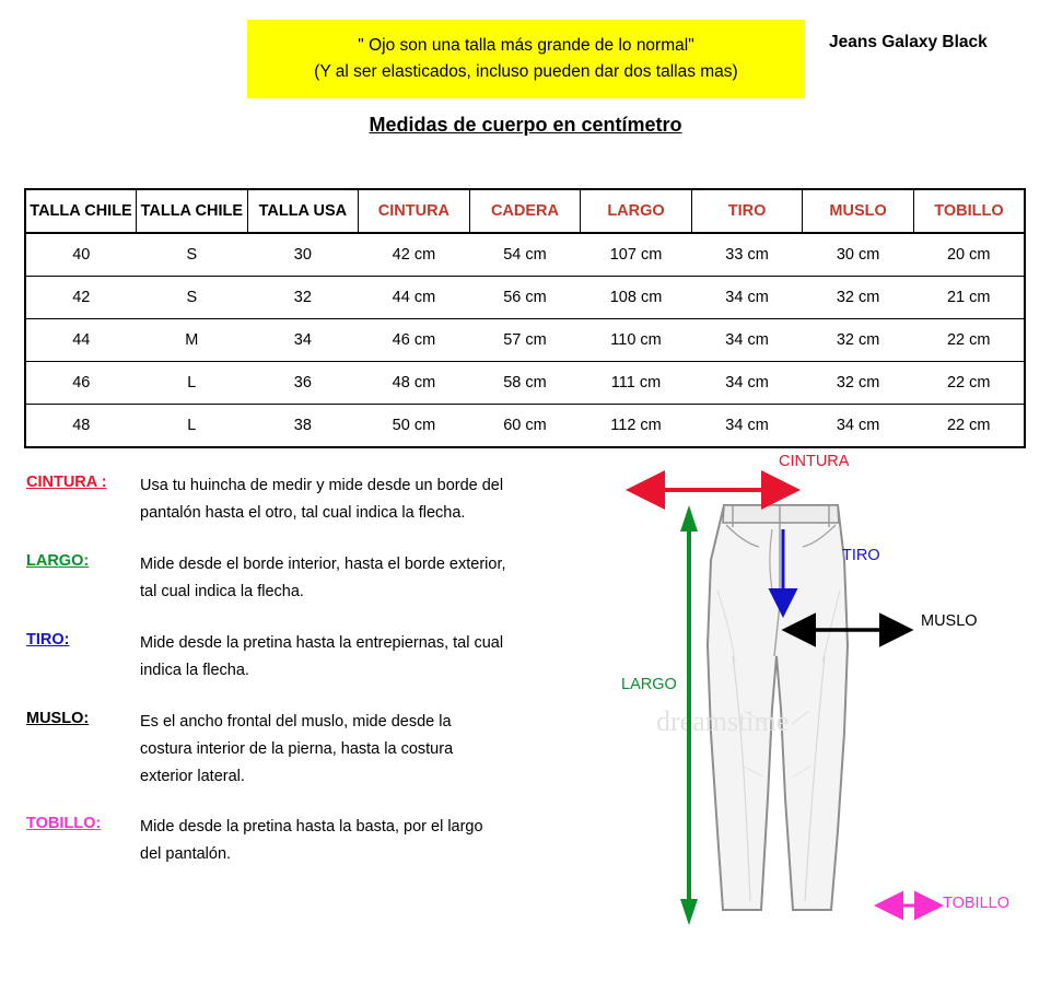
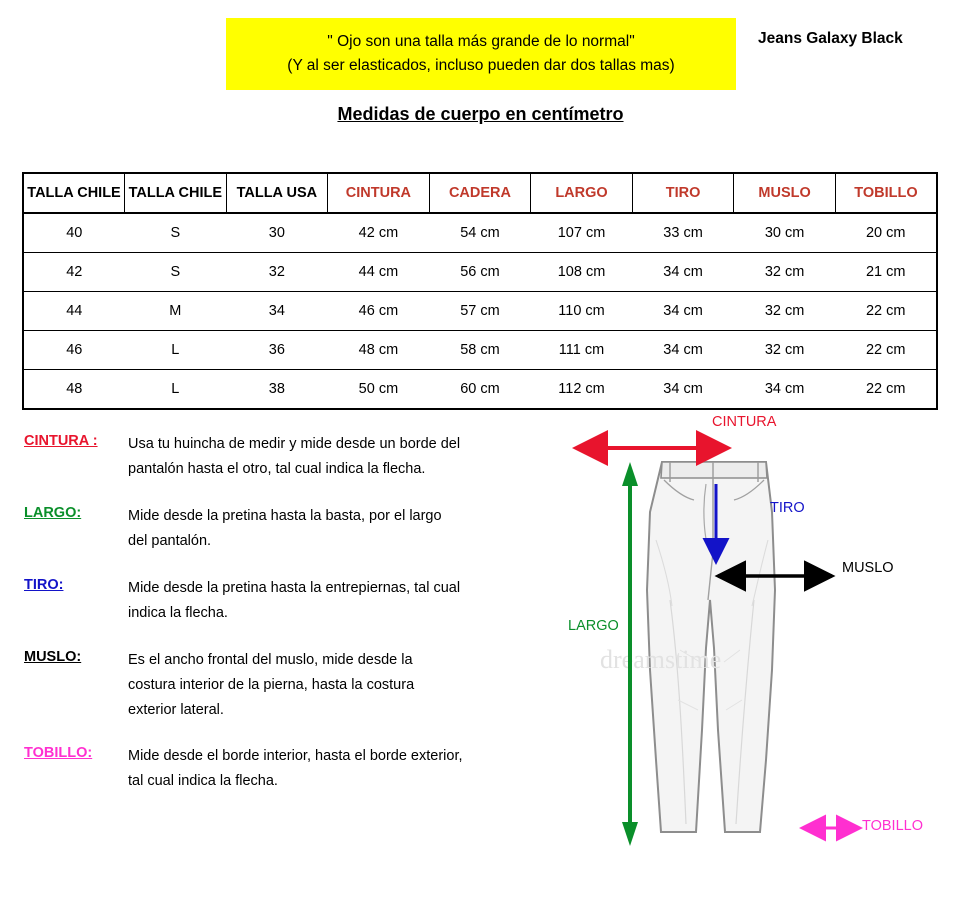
  " Ojo son una talla más grande de lo normal"
  (Y al ser elasticados, incluso pueden dar dos tallas mas)
  Jeans Galaxy Black
  Medidas de cuerpo en centímetro
  TALLA CHILE	TALLA CHILE	TALLA USA	CINTURA	CADERA	LARGO	TIRO	MUSLO	TOBILLO
  40	S	30	42 cm	54 cm	107 cm	33 cm	30 cm	20 cm
  42	S	32	44 cm	56 cm	108 cm	34 cm	32 cm	21 cm
  44	M	34	46 cm	57 cm	110 cm	34 cm	32 cm	22 cm
  46	L	36	48 cm	58 cm	111 cm	34 cm	32 cm	22 cm
  48	L	38	50 cm	60 cm	112 cm	34 cm	34 cm	22 cm
  CINTURA :
  Usa tu huincha de medir y mide desde un borde del pantalón hasta el otro, tal cual indica la flecha.
  LARGO:
- Mide desde el borde interior, hasta el borde exterior, tal cual indica la flecha.
+ Mide desde la pretina hasta la basta, por el largo del pantalón.
  TIRO:
  Mide desde la pretina hasta la entrepiernas, tal cual indica la flecha.
  MUSLO:
  Es el ancho frontal del muslo, mide desde la costura interior de la pierna, hasta la costura exterior lateral.
  TOBILLO:
- Mide desde la pretina hasta la basta, por el largo del pantalón.
+ Mide desde el borde interior, hasta el borde exterior, tal cual indica la flecha.
  dreamstime
  CINTURA
  TIRO
  MUSLO
  LARGO
  TOBILLO
